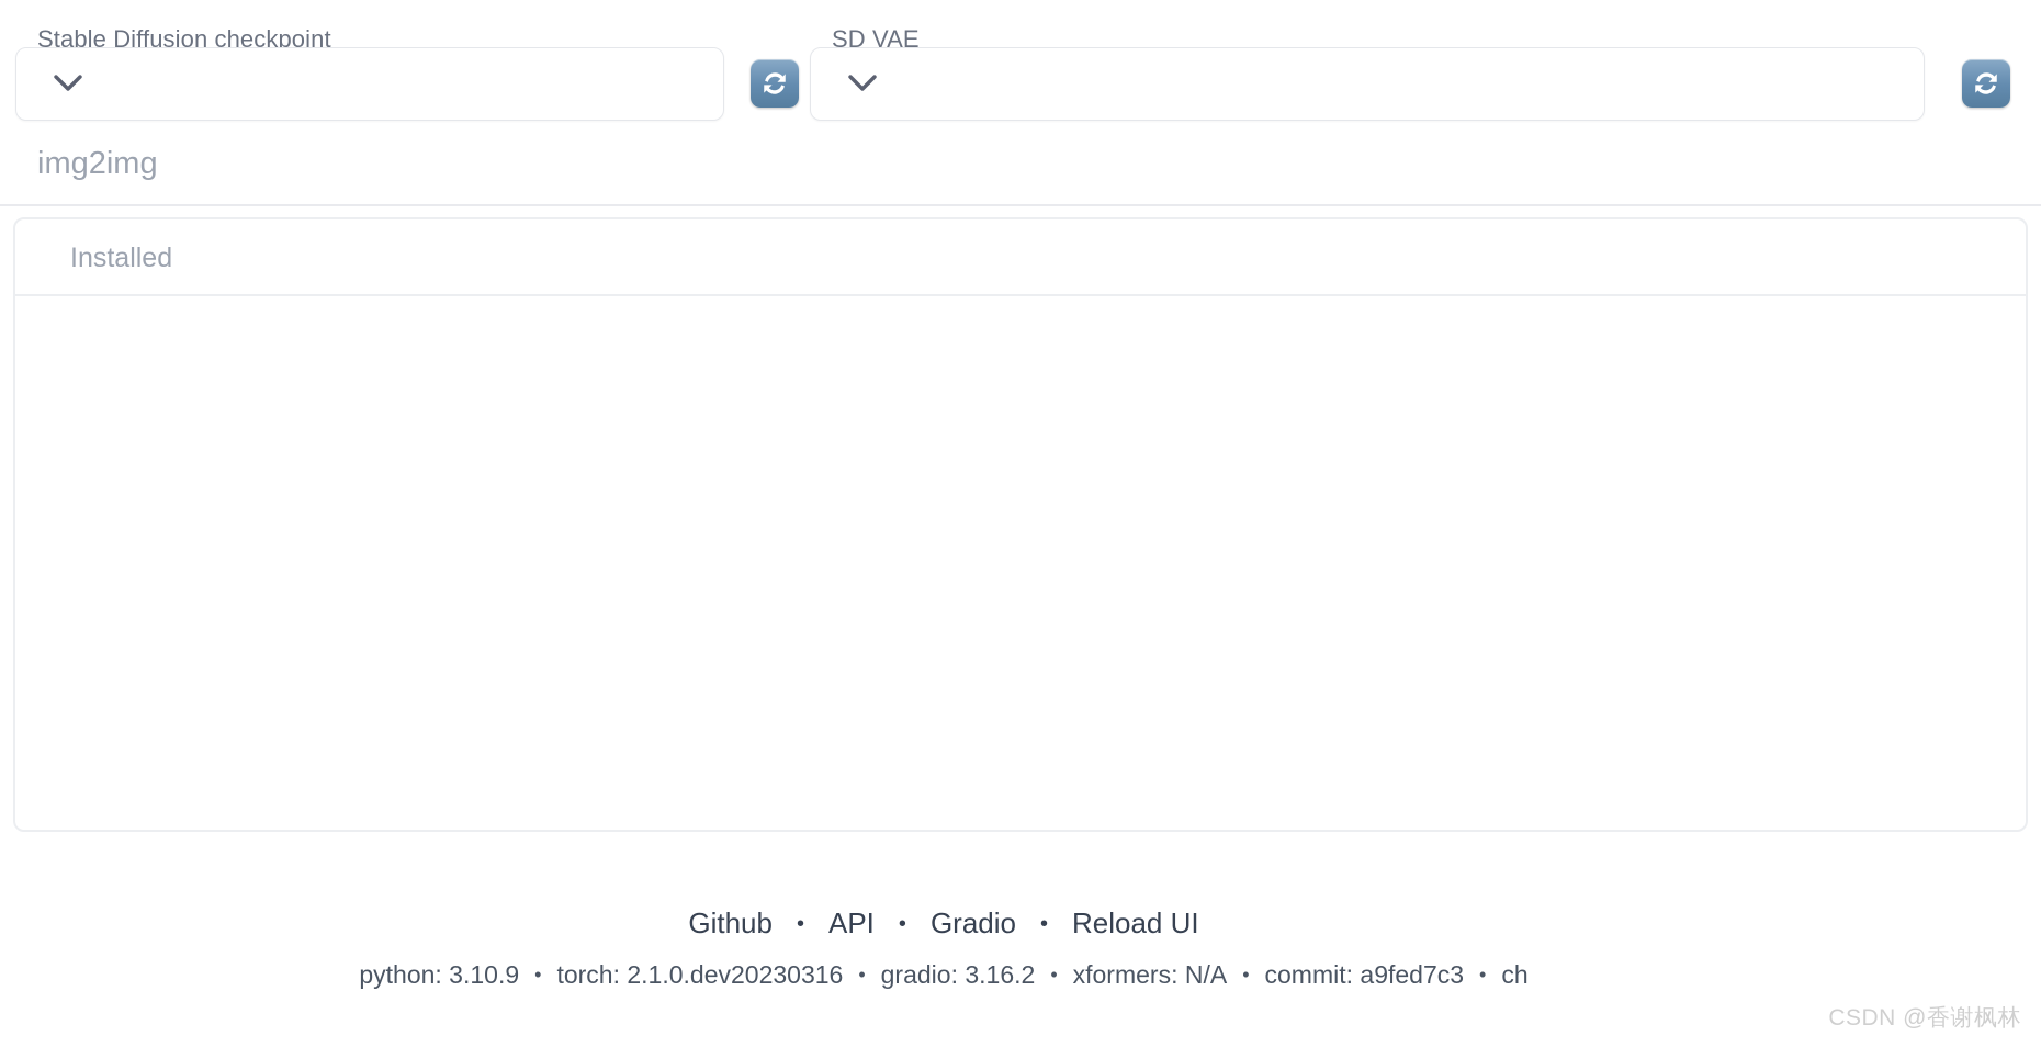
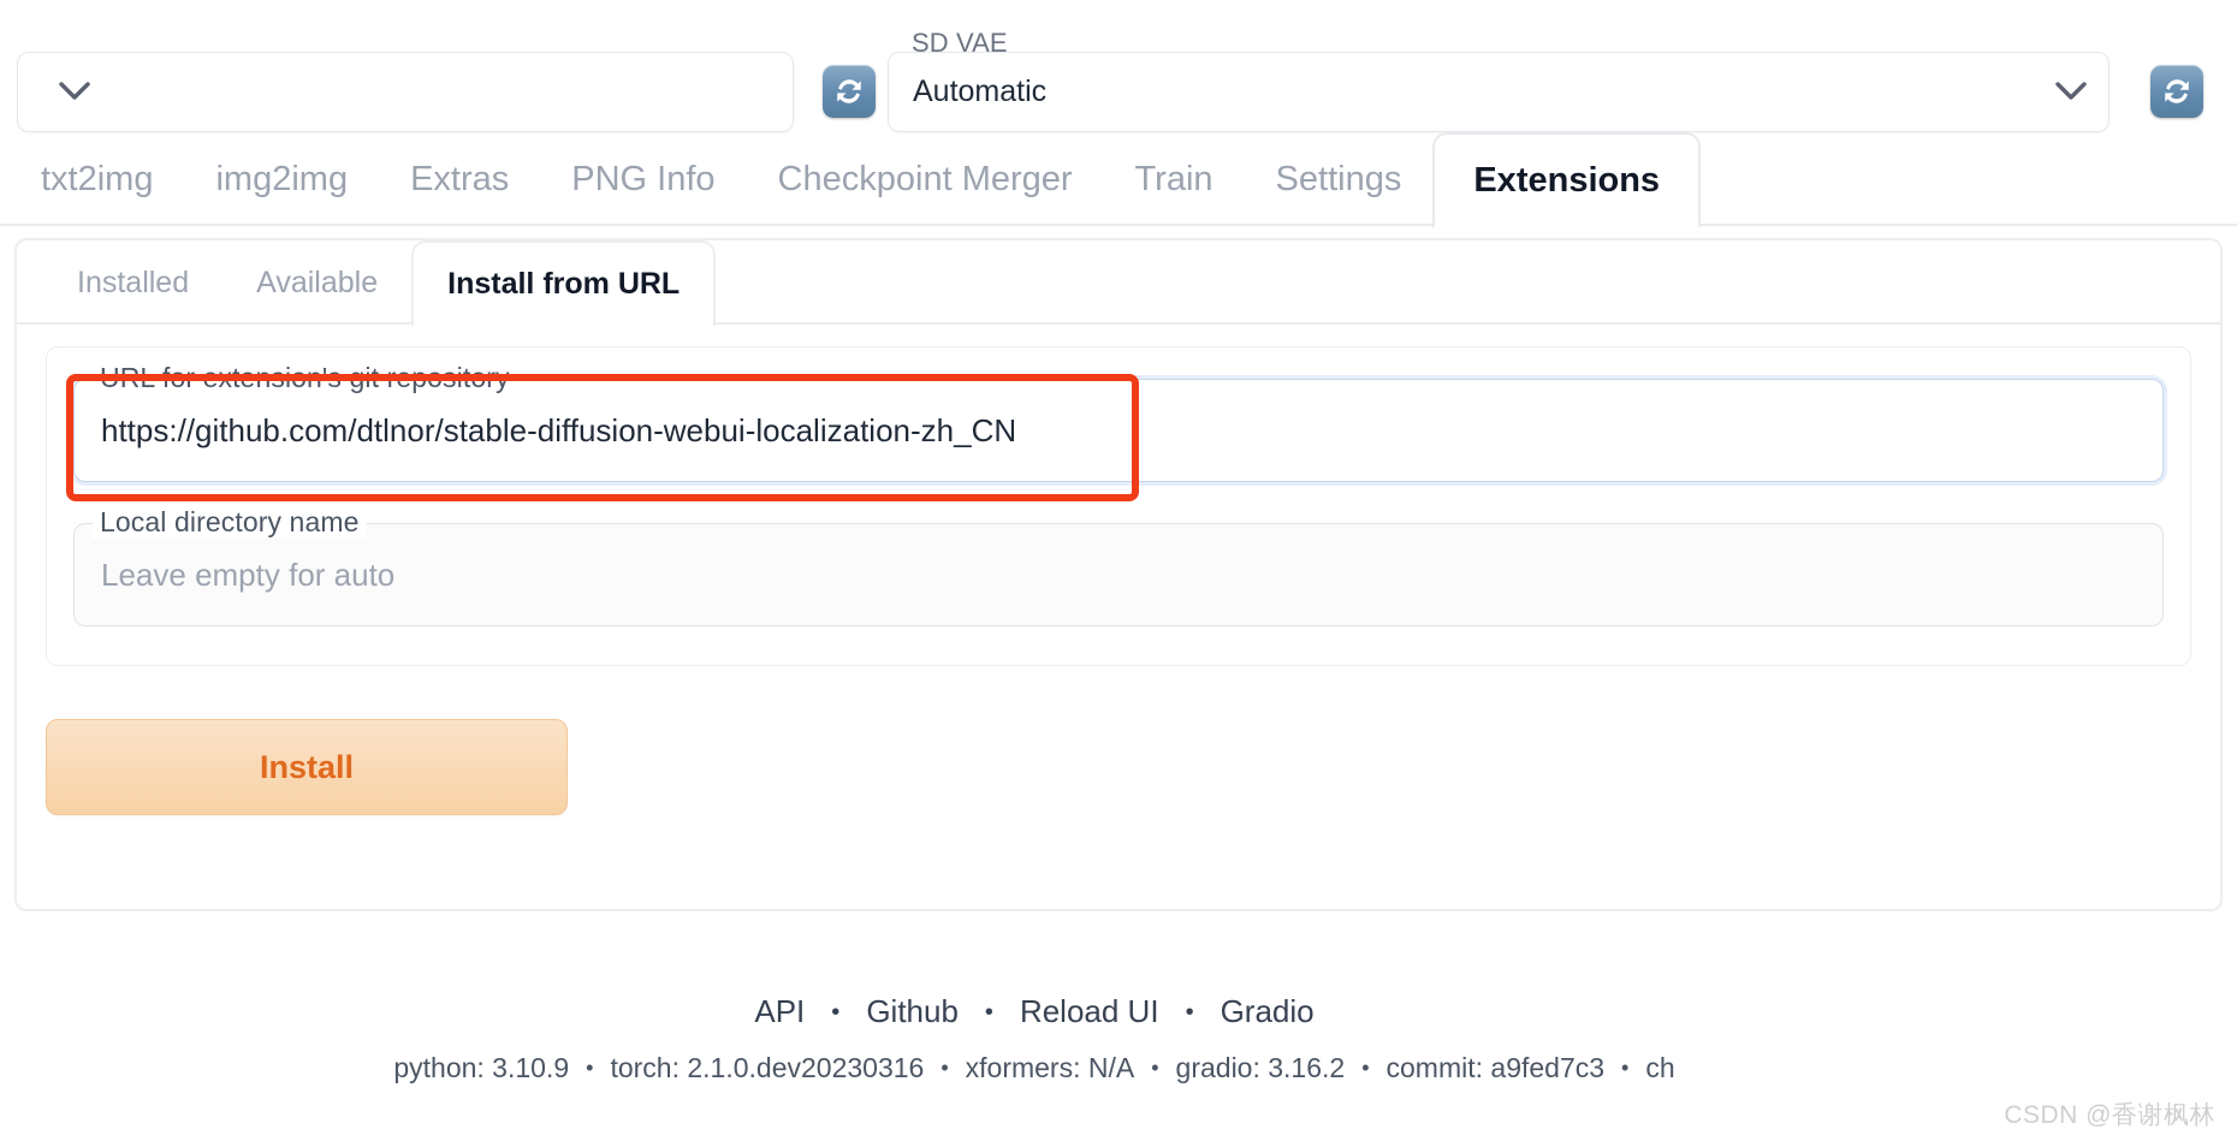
- Stable Diffusion checkpoint
  SD VAE
+ Automatic
+ txt2img
  img2img
+ Extras
+ PNG Info
+ Checkpoint Merger
+ Train
+ Settings
+ Extensions
  Installed
+ Available
+ Install from URL
+ URL for extension's git repository
+ https://github.com/dtlnor/stable-diffusion-webui-localization-zh_CN
+ Local directory name
+ Leave empty for auto
+ Install
- Github
+ API
  •
- API
+ Github
  •
- Gradio
+ Reload UI
  •
- Reload UI
+ Gradio
  python: 3.10.9
  •
  torch: 2.1.0.dev20230316
  •
- gradio: 3.16.2
+ xformers: N/A
  •
- xformers: N/A
+ gradio: 3.16.2
  •
  commit: a9fed7c3
  •
  ch
  CSDN @香谢枫林
